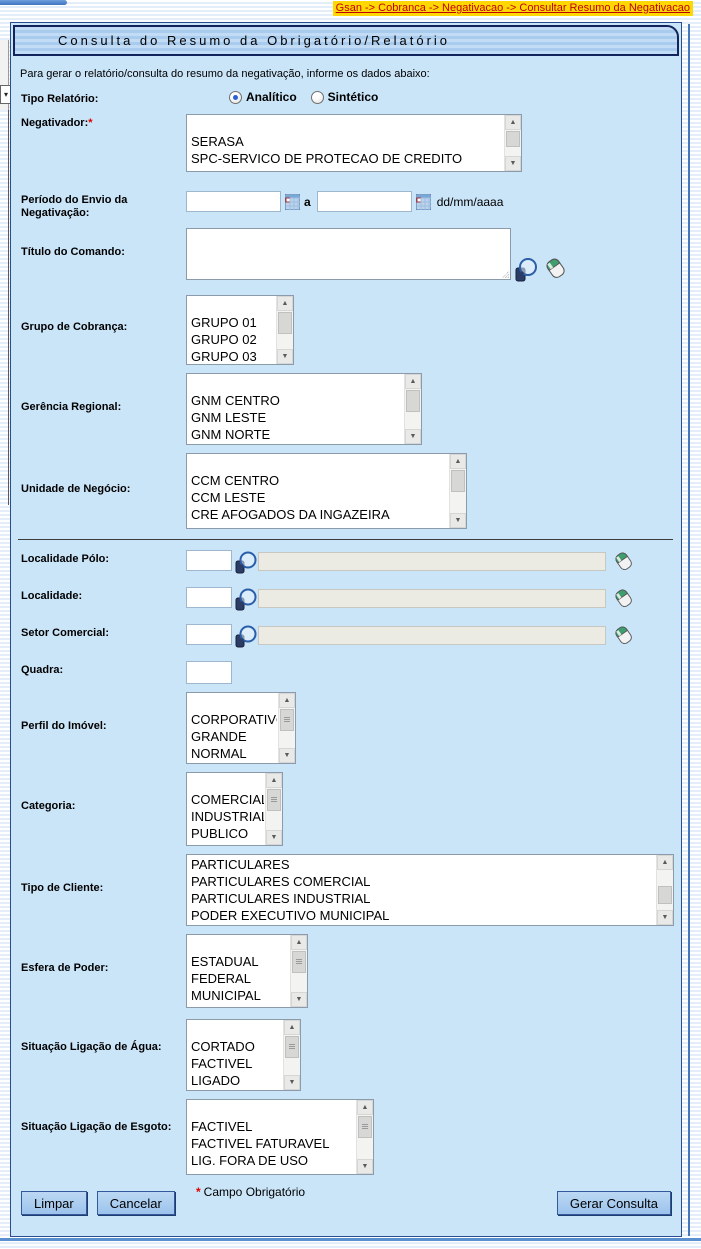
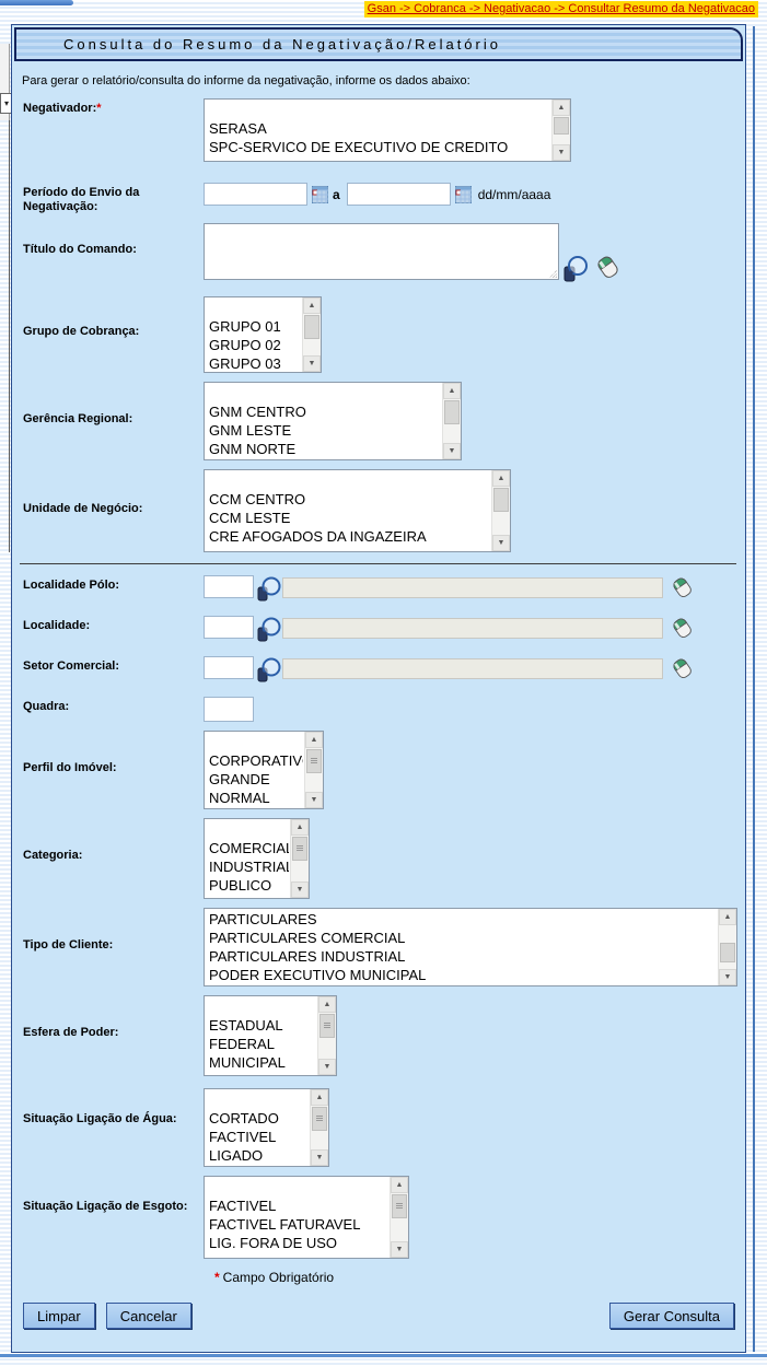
  Gsan -> Cobranca -> Negativacao -> Consultar Resumo da Negativacao
  ▾
- Consulta do Resumo da Obrigatório/Relatório
+ Consulta do Resumo da Negativação/Relatório
- Para gerar o relatório/consulta do resumo da negativação, informe os dados abaixo:
+ Para gerar o relatório/consulta do informe da negativação, informe os dados abaixo:
- Tipo Relatório:
- Analítico
- Sintético
  Negativador:*
  SERASA
- SPC-SERVICO DE PROTECAO DE CREDITO
+ SPC-SERVICO DE EXECUTIVO DE CREDITO
  Período do Envio da Negativação:
  a
  dd/mm/aaaa
  Título do Comando:
  Grupo de Cobrança:
  GRUPO 01
  GRUPO 02
  GRUPO 03
  Gerência Regional:
  GNM CENTRO
  GNM LESTE
  GNM NORTE
  Unidade de Negócio:
  CCM CENTRO
  CCM LESTE
  CRE AFOGADOS DA INGAZEIRA
  Localidade Pólo:
  Localidade:
  Setor Comercial:
  Quadra:
  Perfil do Imóvel:
  CORPORATIV
  GRANDE
  NORMAL
  Categoria:
  COMERCIA
  INDUSTRIA
  PUBLICO
  Tipo de Cliente:
  PARTICULARES
  PARTICULARES COMERCIAL
  PARTICULARES INDUSTRIAL
  PODER EXECUTIVO MUNICIPAL
  Esfera de Poder:
  ESTADUAL
  FEDERAL
  MUNICIPAL
  Situação Ligação de Água:
  CORTADO
  FACTIVEL
  LIGADO
  Situação Ligação de Esgoto:
  FACTIVEL
  FACTIVEL FATURAVEL
  LIG. FORA DE USO
  * Campo Obrigatório
  Limpar
  Cancelar
  Gerar Consulta
